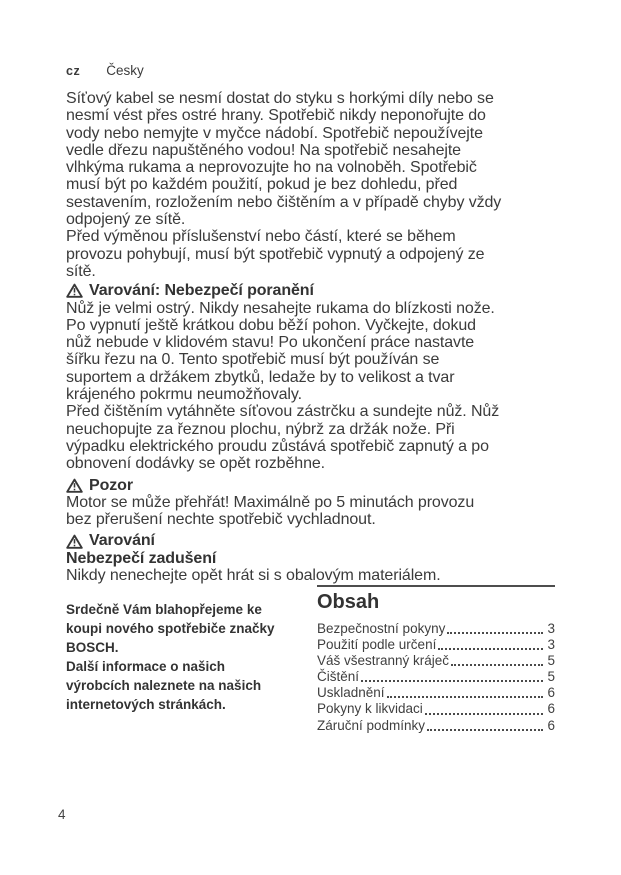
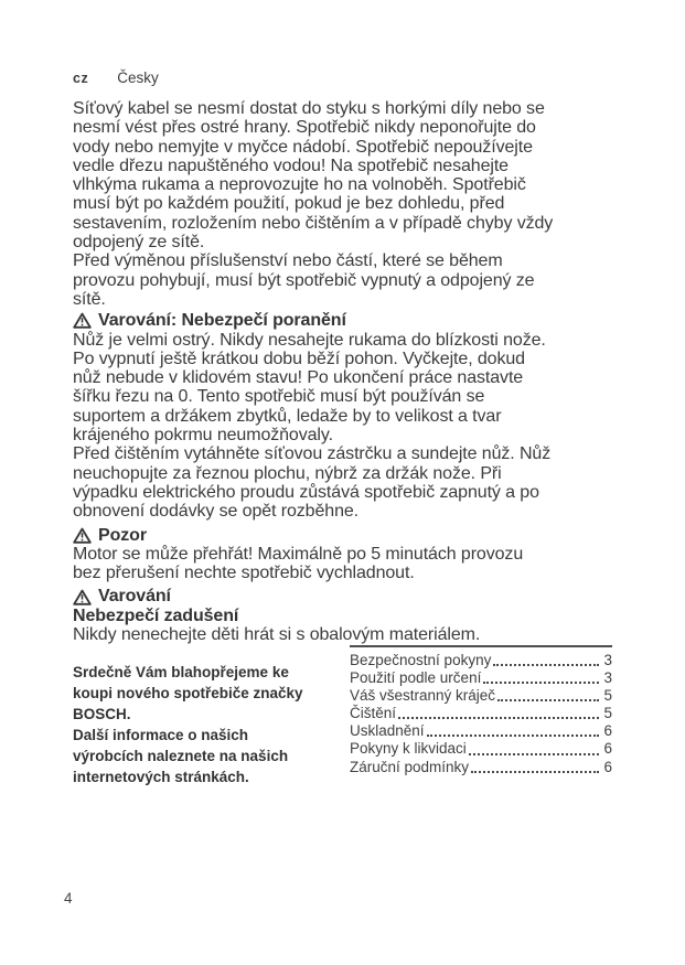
  cz Česky
  Síťový kabel se nesmí dostat do styku s horkými díly nebo se
  nesmí vést přes ostré hrany. Spotřebič nikdy neponořujte do
  vody nebo nemyjte v myčce nádobí. Spotřebič nepoužívejte
  vedle dřezu napuštěného vodou! Na spotřebič nesahejte
  vlhkýma rukama a neprovozujte ho na volnoběh. Spotřebič
  musí být po každém použití, pokud je bez dohledu, před
  sestavením, rozložením nebo čištěním a v případě chyby vždy
  odpojený ze sítě.
  Před výměnou příslušenství nebo částí, které se během
  provozu pohybují, musí být spotřebič vypnutý a odpojený ze
  sítě.
  Varování: Nebezpečí poranění
  Nůž je velmi ostrý. Nikdy nesahejte rukama do blízkosti nože.
  Po vypnutí ještě krátkou dobu běží pohon. Vyčkejte, dokud
  nůž nebude v klidovém stavu! Po ukončení práce nastavte
  šířku řezu na 0. Tento spotřebič musí být používán se
  suportem a držákem zbytků, ledaže by to velikost a tvar
  krájeného pokrmu neumožňovaly.
  Před čištěním vytáhněte síťovou zástrčku a sundejte nůž. Nůž
  neuchopujte za řeznou plochu, nýbrž za držák nože. Při
  výpadku elektrického proudu zůstává spotřebič zapnutý a po
  obnovení dodávky se opět rozběhne.
  Pozor
  Motor se může přehřát! Maximálně po 5 minutách provozu
  bez přerušení nechte spotřebič vychladnout.
  Varování
  Nebezpečí zadušení
- Nikdy nenechejte opět hrát si s obalovým materiálem.
+ Nikdy nenechejte děti hrát si s obalovým materiálem.
  Srdečně Vám blahopřejeme ke
  koupi nového spotřebiče značky
  BOSCH.
  Další informace o našich
  výrobcích naleznete na našich
  internetových stránkách.
- Obsah
  Bezpečnostní pokyny
  3
  Použití podle určení
  3
  Váš všestranný kráječ
  5
  Čištění
  5
  Uskladnění
  6
  Pokyny k likvidaci
  6
  Záruční podmínky
  6
  4
